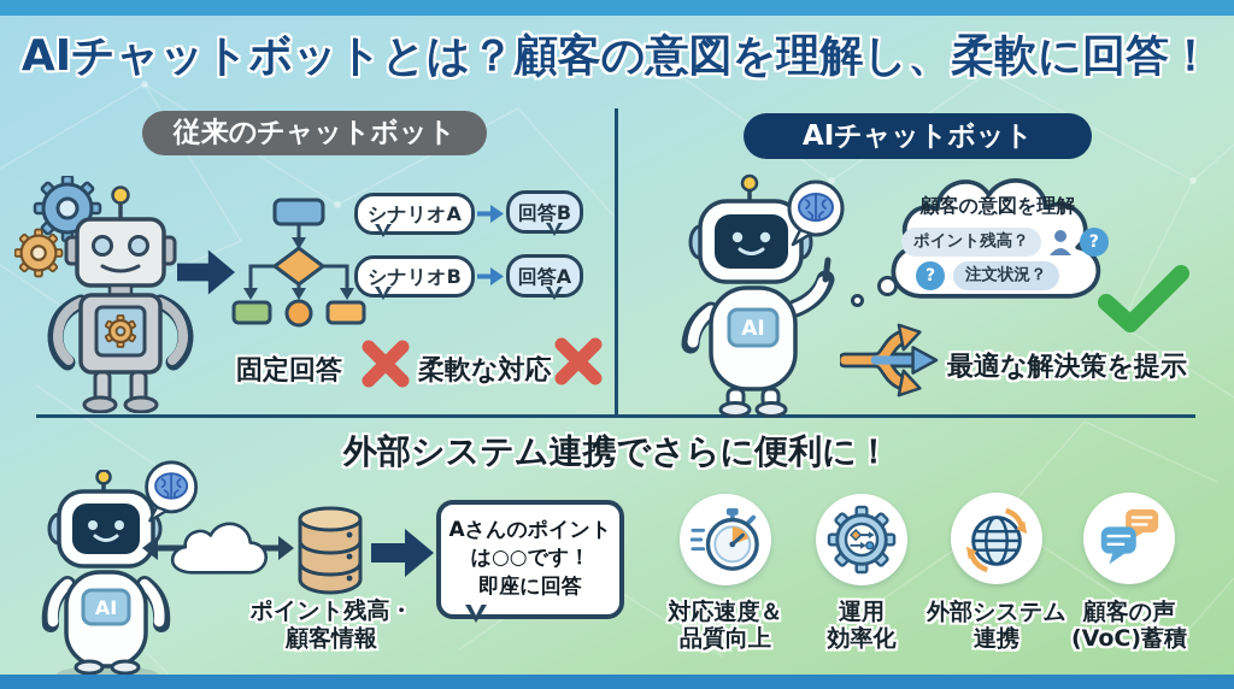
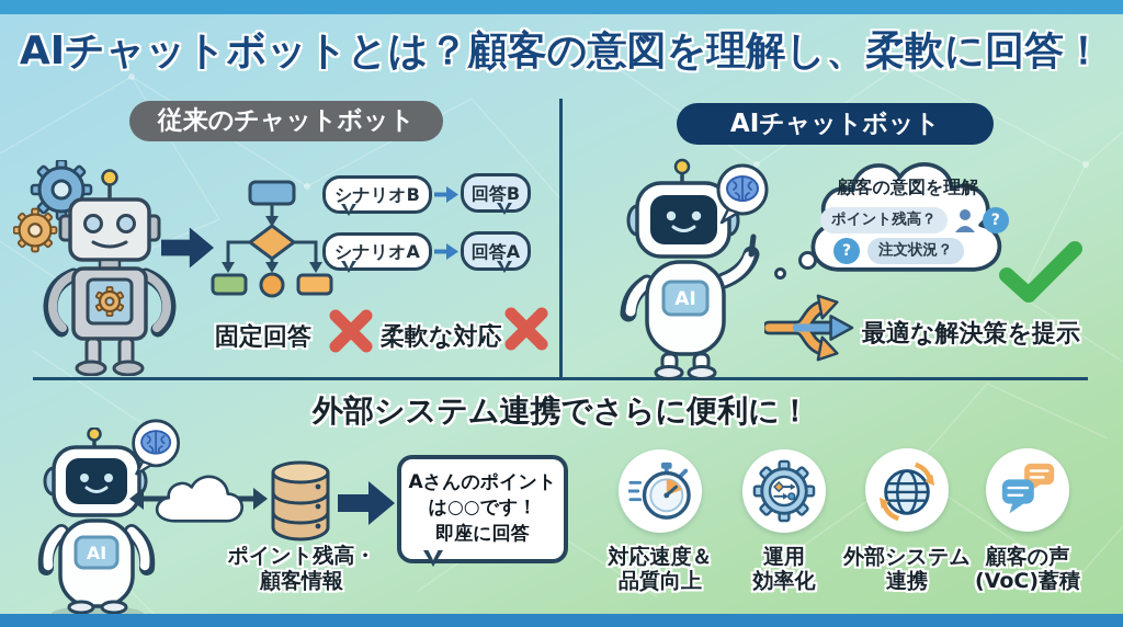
  AIチャットボットとは？顧客の意図を理解し、柔軟に回答！
  従来のチャットボット
  AIチャットボット
- シナリオA
+ シナリオB
  回答B
- シナリオB
+ シナリオA
  回答A
  固定回答
  柔軟な対応
  AI
  顧客の意図を理解
  ポイント残高？
  ?
  ?
  注文状況？
  最適な解決策を提示
  外部システム連携でさらに便利に！
  AI
  ポイント残高・
  顧客情報
  Aさんのポイント
  は○○です！
  即座に回答
  対応速度＆
  品質向上
  運用
  効率化
  外部システム
  連携
  顧客の声
  (VoC)蓄積
